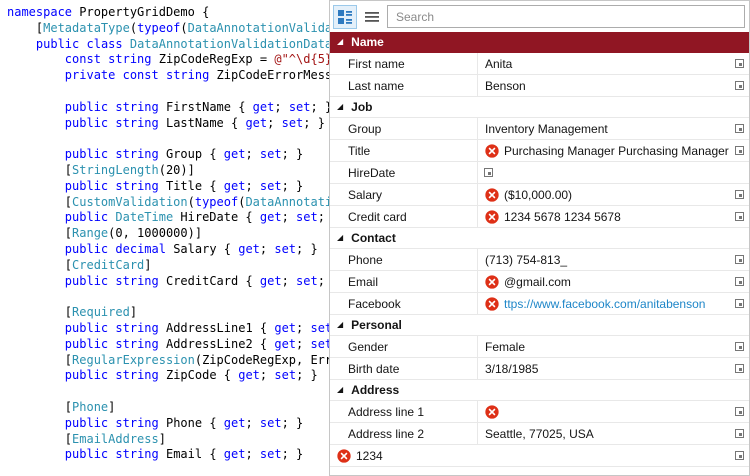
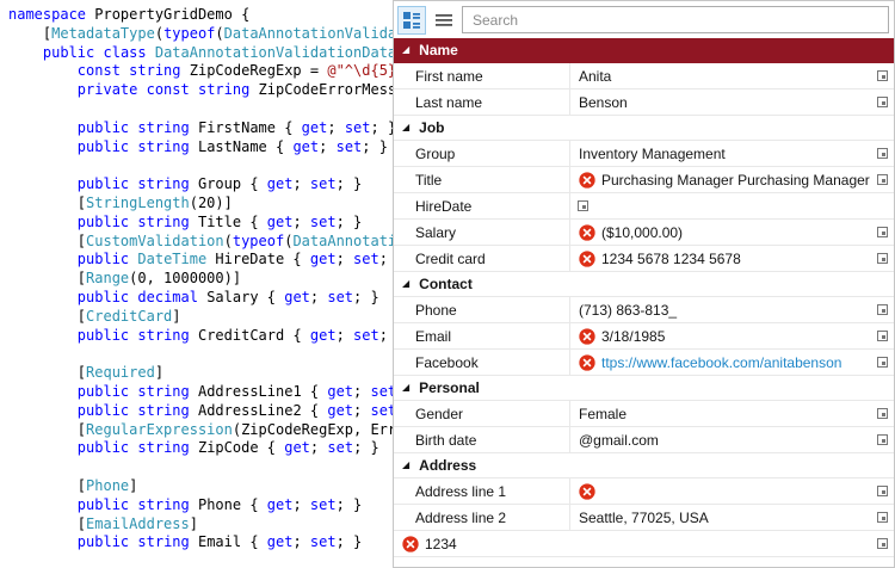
  namespace PropertyGridDemo {
  [MetadataType(typeof(DataAnnotationValid
  public class DataAnnotationValidationDat
  const string ZipCodeRegExp = @"^\d{5
  public string FirstName { get; set;
  public string LastName { get; set; }
  public string Group { get; set; }
  [StringLength(20)]
  public string Title { get; set; }
  public DateTime HireDate { get; set;
  [Range(0, 1000000)]
  public decimal Salary { get; set; }
  [CreditCard]
  public string CreditCard { get; set;
  [Required]
  public string AddressLine1 { get; se
  public string AddressLine2 { get; se
  public string ZipCode { get; set; }
  [Phone]
  public string Phone { get; set; }
  [EmailAddress]
  public string Email { get; set; }
  Search
  ◢
  Name
  First name
  Anita
  Last name
  Benson
  ◢
  Job
  Group
  Inventory Management
  Title
  Purchasing Manager Purchasing Manager
  HireDate
  Salary
  ($10,000.00)
  Credit card
  1234 5678 1234 5678
  ◢
  Contact
  Phone
- (713) 754-813_
+ (713) 863-813_
  Email
- @gmail.com
+ 3/18/1985
  Facebook
  ttps://www.facebook.com/anitabenson
  ◢
  Personal
  Gender
  Female
  Birth date
- 3/18/1985
+ @gmail.com
  ◢
  Address
  Address line 1
  Address line 2
  Seattle, 77025, USA
  1234
